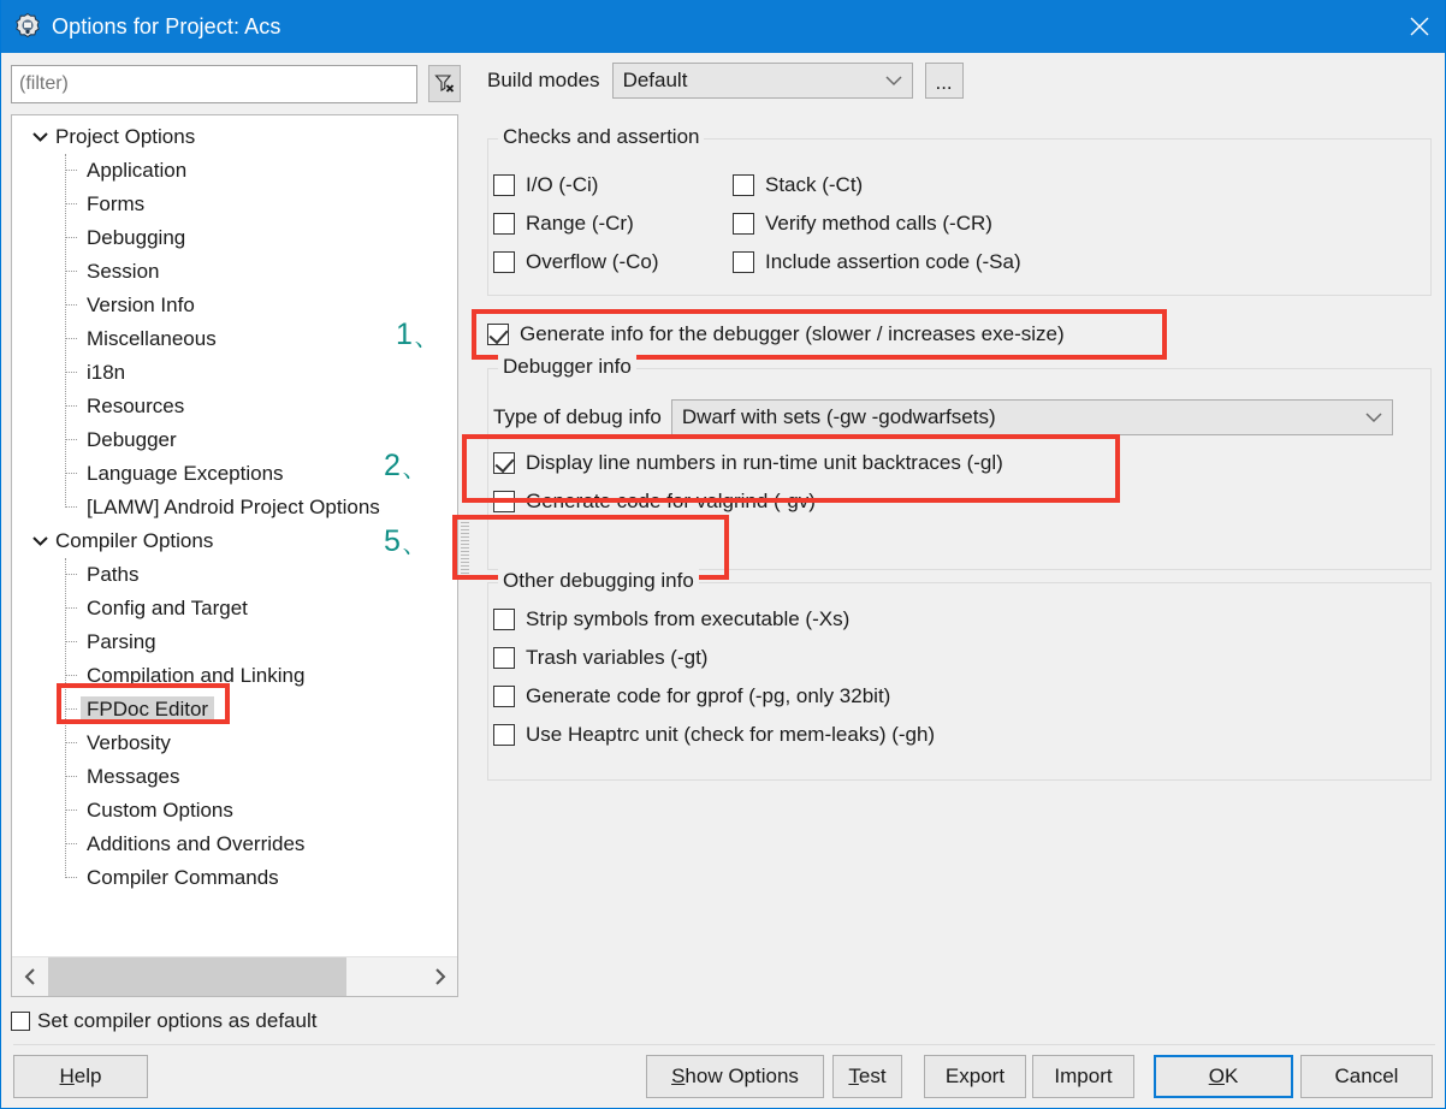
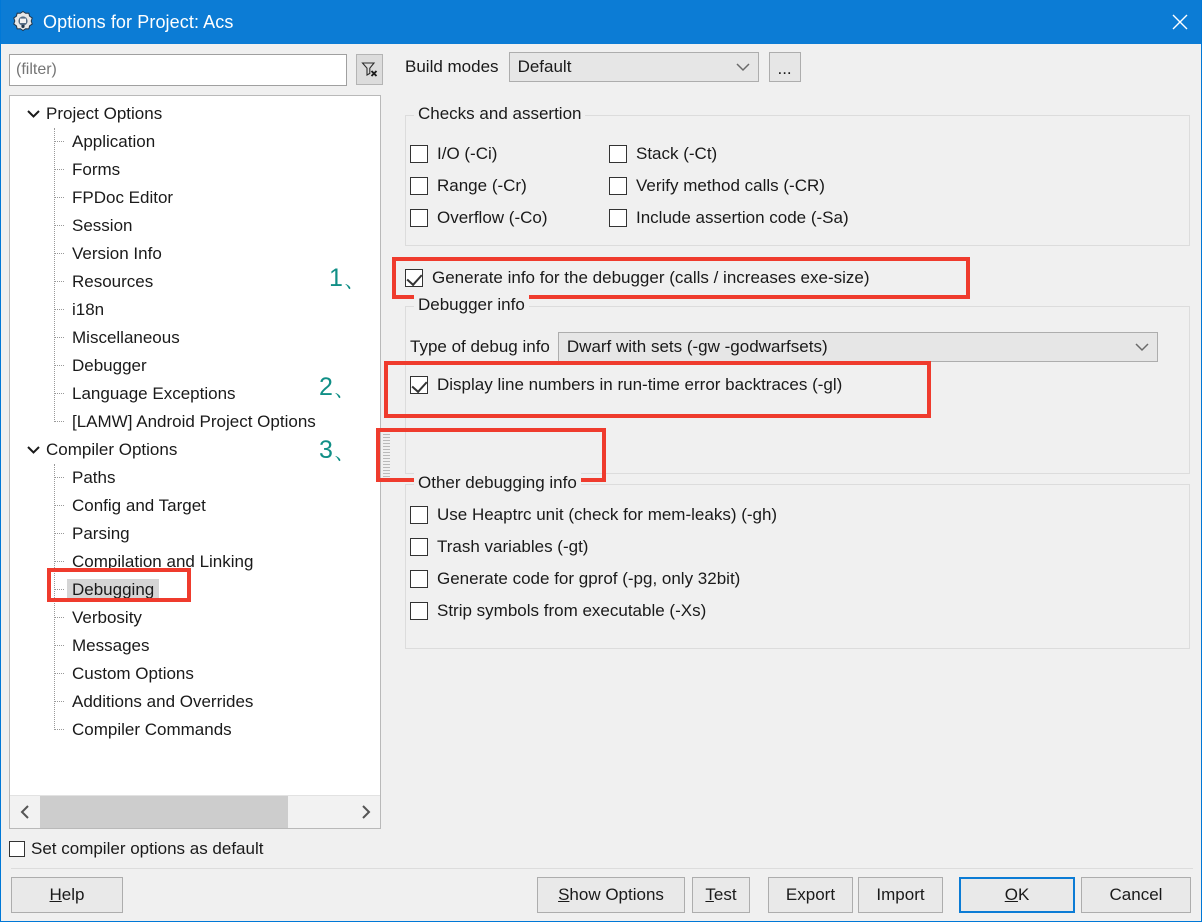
  Options for Project: Acs
  (filter)
  Project Options
  Application
  Forms
- Debugging
+ FPDoc Editor
  Session
  Version Info
- Miscellaneous
+ Resources
  i18n
- Resources
+ Miscellaneous
  Debugger
  Language Exceptions
  [LAMW] Android Project Options
  Compiler Options
  Paths
  Config and Target
  Parsing
  Compilation and Linking
- FPDoc Editor
+ Debugging
  Verbosity
  Messages
  Custom Options
  Additions and Overrides
  Compiler Commands
  Set compiler options as default
  Build modes
  Default
  ...
  Checks and assertion
  I/O (-Ci)
  Range (-Cr)
  Overflow (-Co)
  Stack (-Ct)
  Verify method calls (-CR)
  Include assertion code (-Sa)
- Generate info for the debugger (slower / increases exe-size)
+ Generate info for the debugger (calls / increases exe-size)
  1、
  Debugger info
  Type of debug info
  Dwarf with sets (-gw -godwarfsets)
- Display line numbers in run-time unit backtraces (-gl)
+ Display line numbers in run-time error backtraces (-gl)
- Generate code for valgrind (-gv)
  2、
- 5、
+ 3、
  Other debugging info
- Strip symbols from executable (-Xs)
+ Use Heaptrc unit (check for mem-leaks) (-gh)
  Trash variables (-gt)
  Generate code for gprof (-pg, only 32bit)
- Use Heaptrc unit (check for mem-leaks) (-gh)
+ Strip symbols from executable (-Xs)
  Help
  Show Options
  Test
  Export
  Import
  OK
  Cancel
